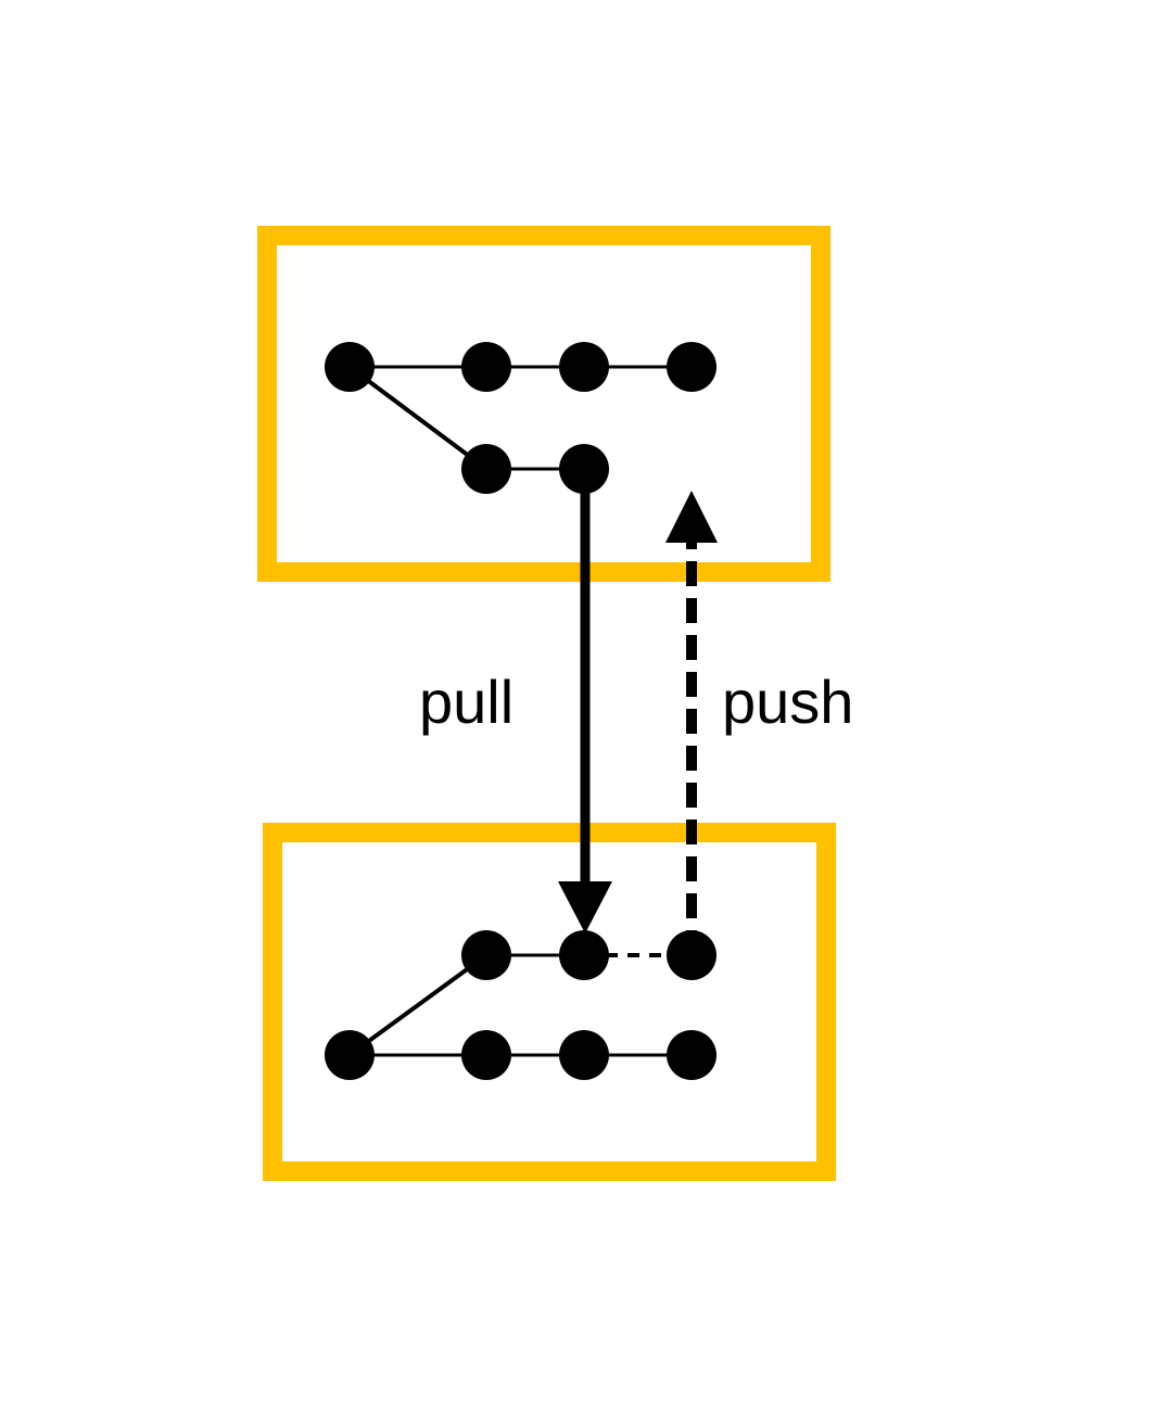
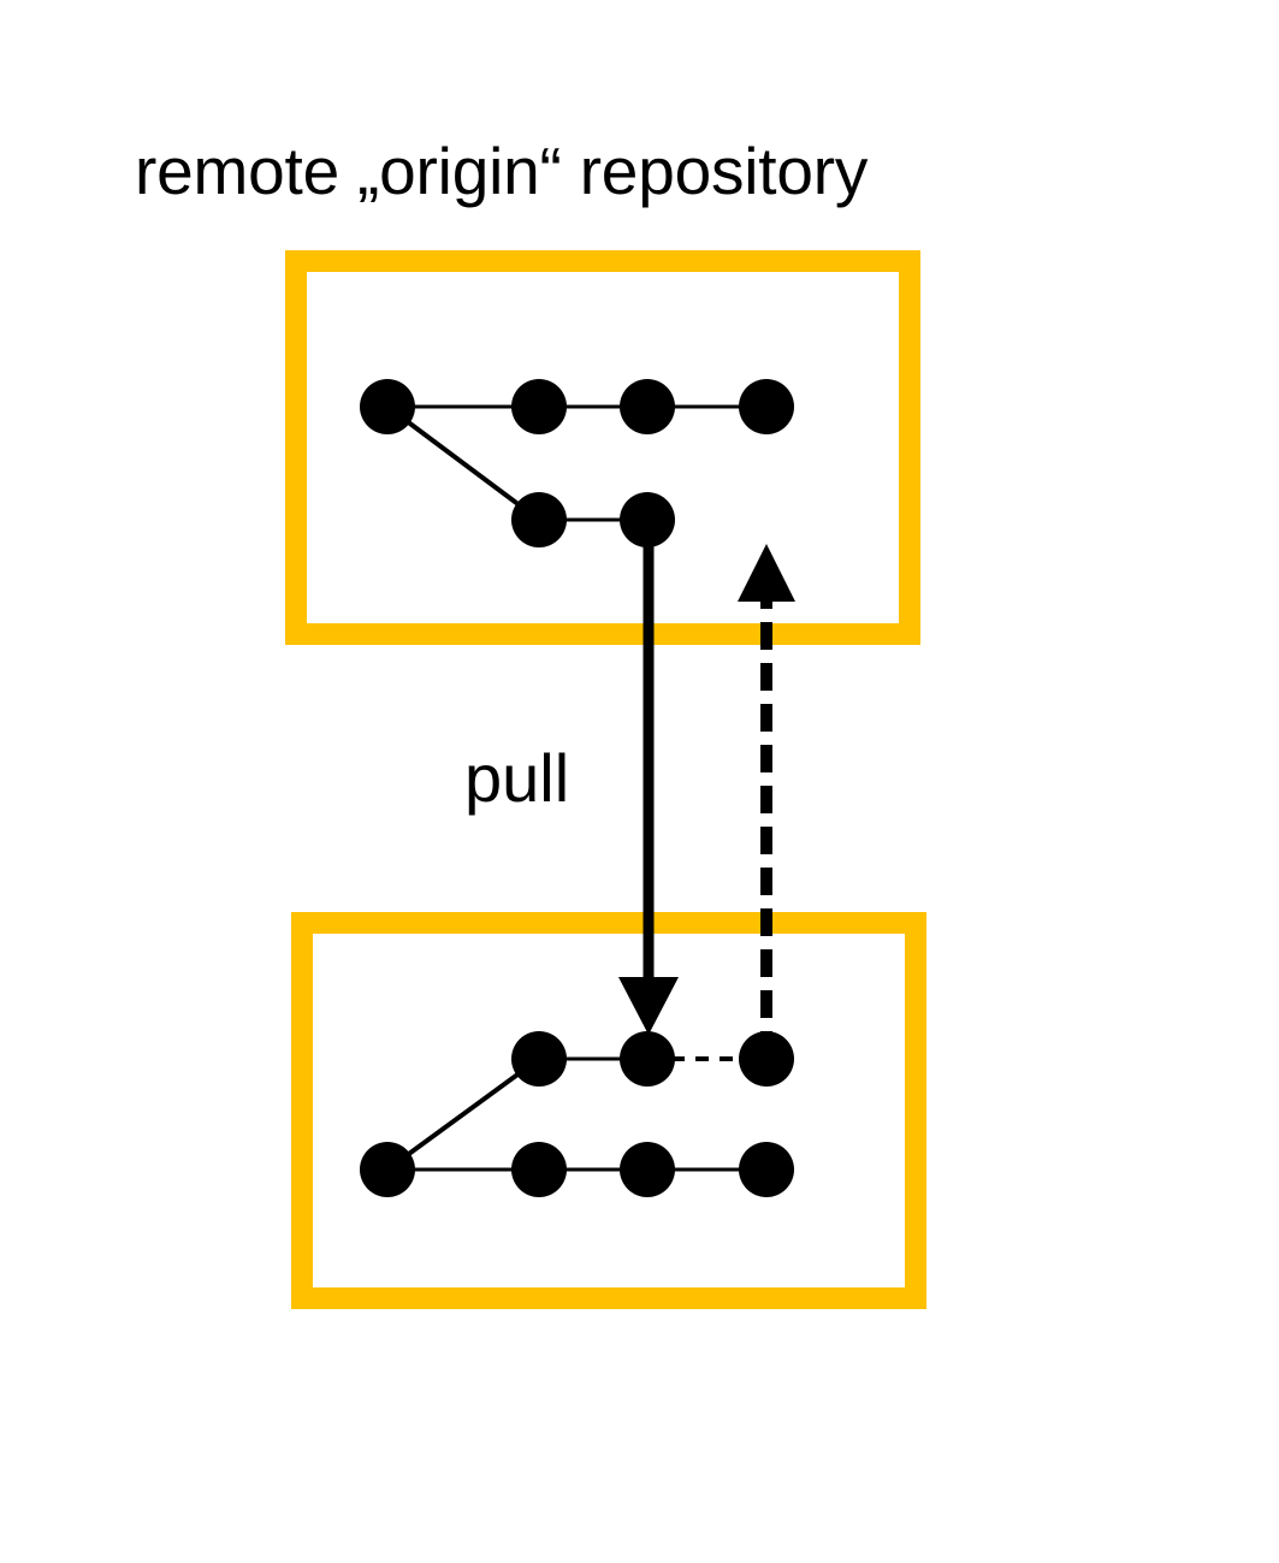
+ remote „origin“ repository
  pull
- push
